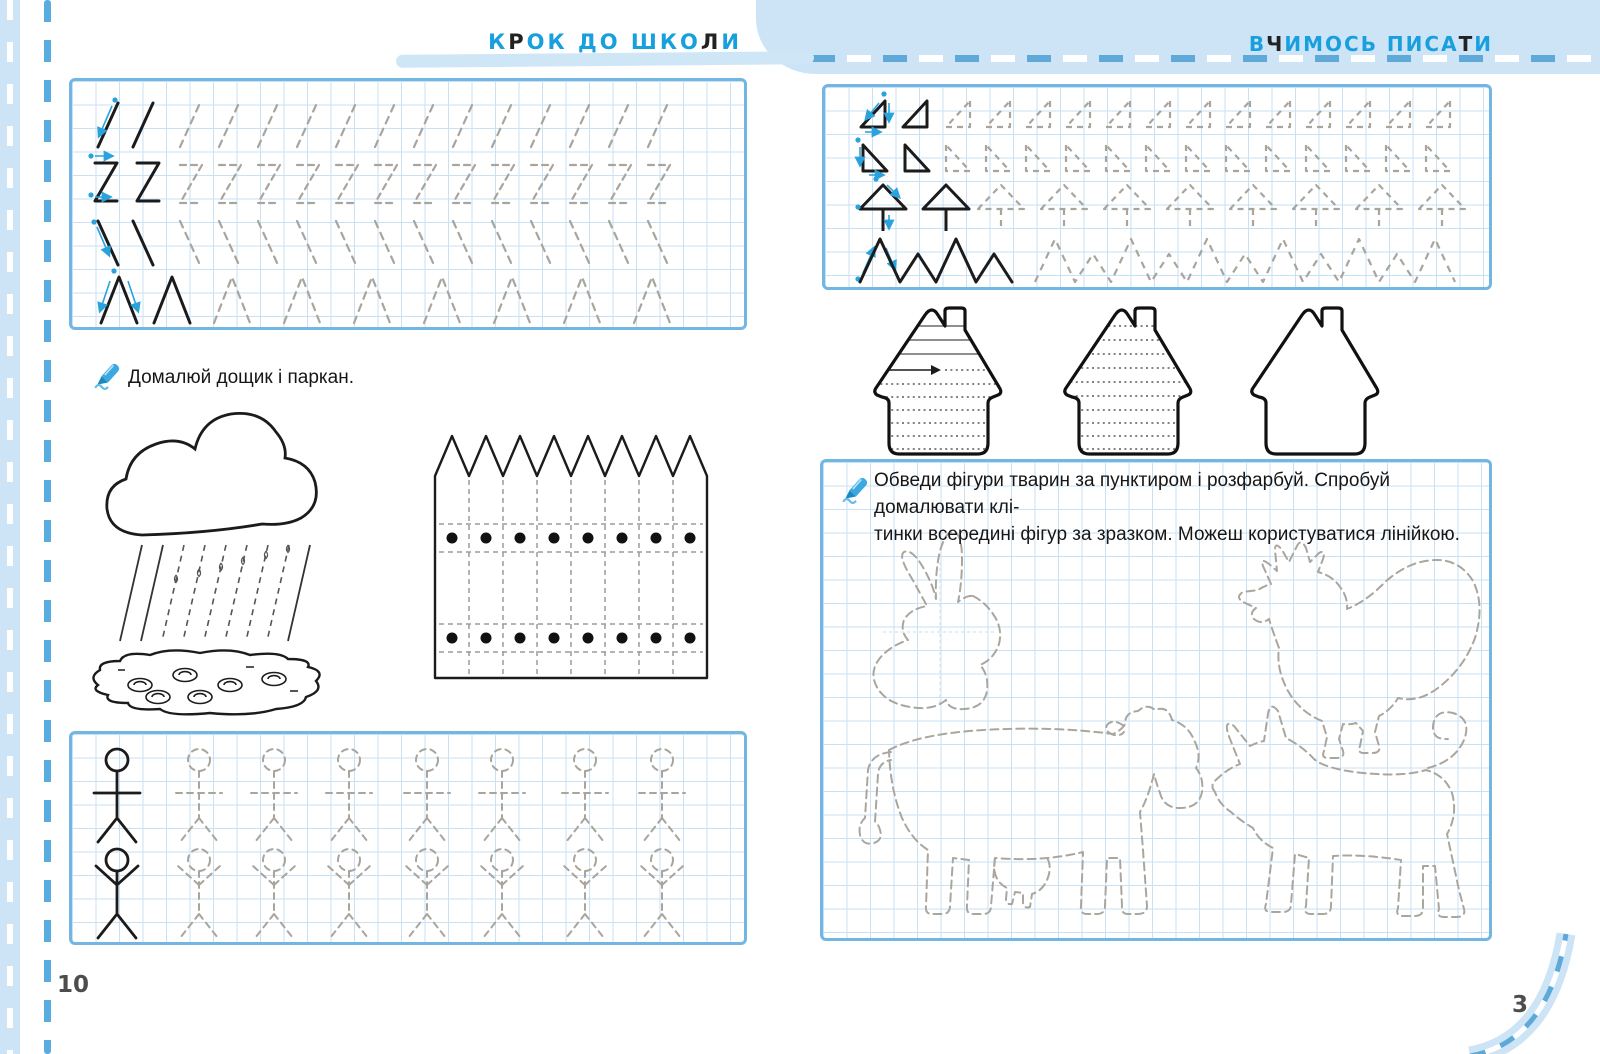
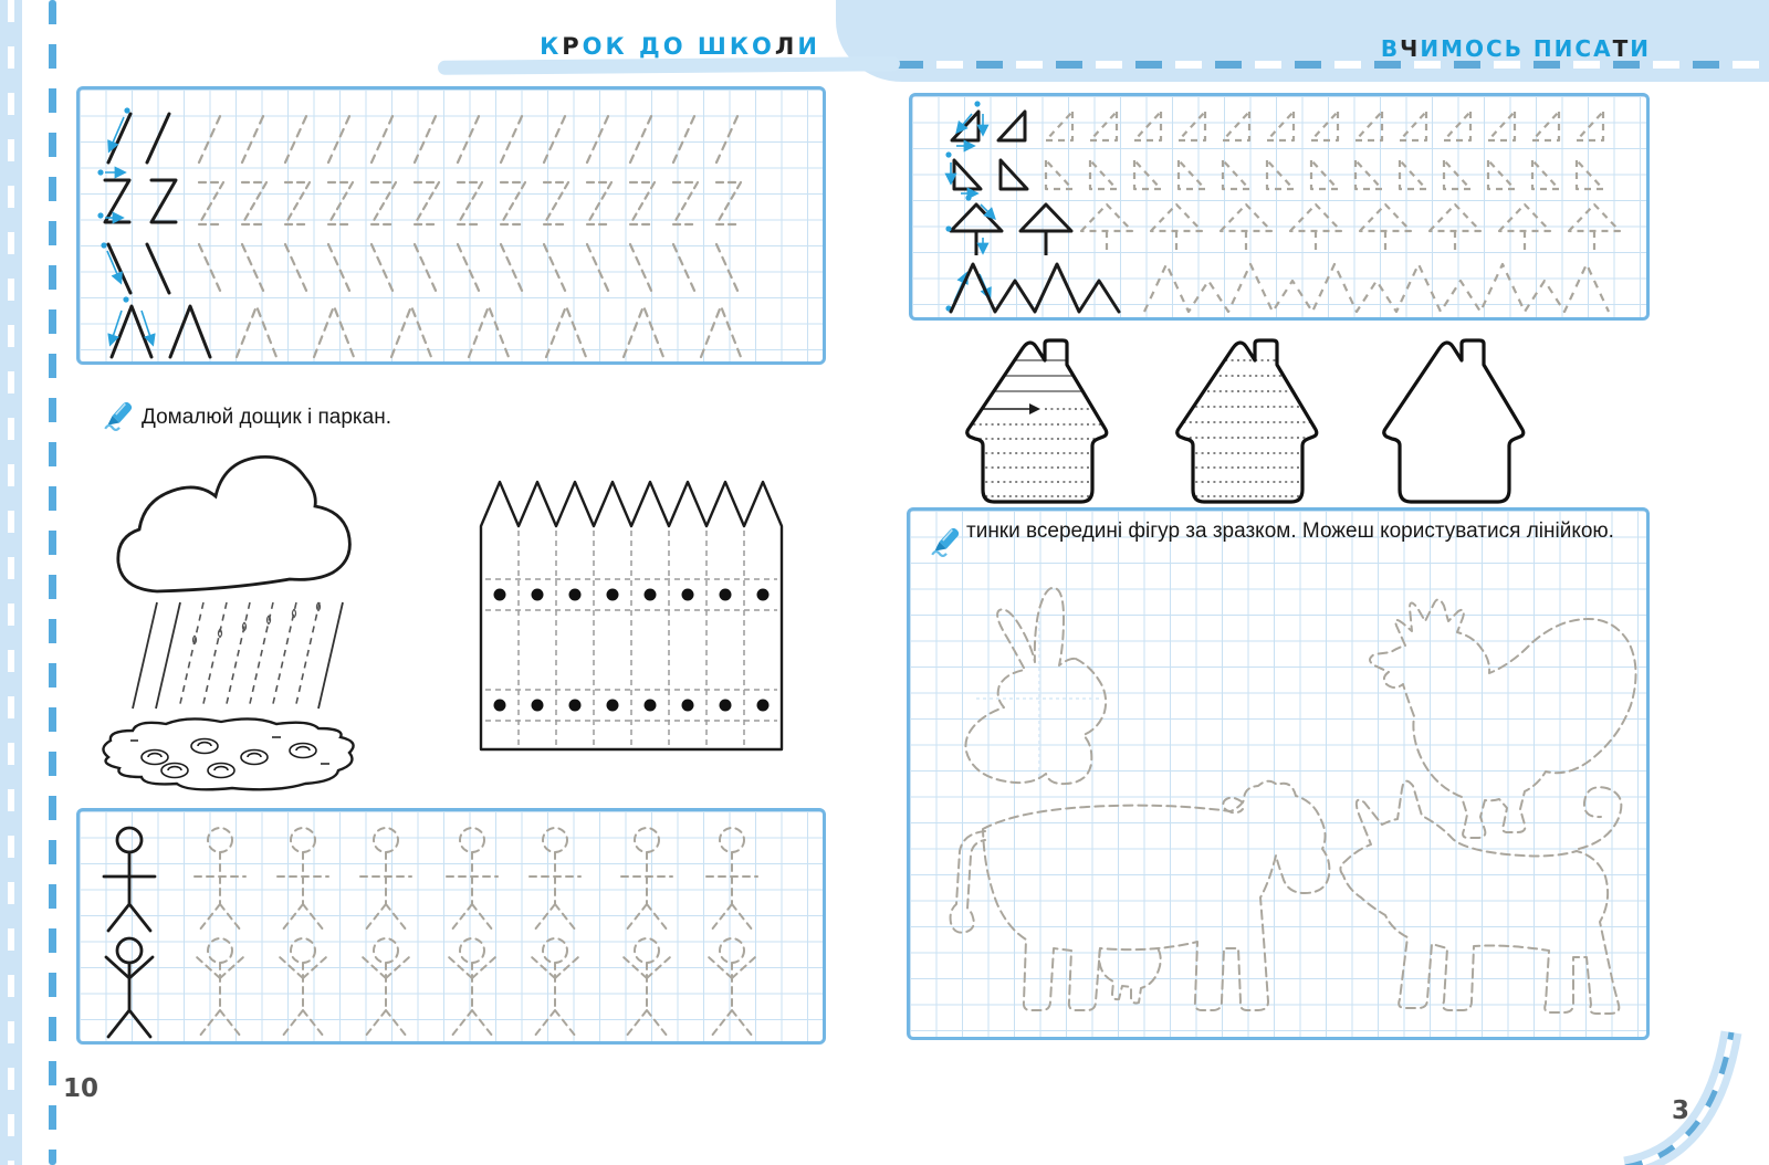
  КРОК ДО ШКОЛИ
  ВЧИМОСЬ ПИСАТИ
  Домалюй дощик і паркан.
  10
- Обведи фігури тварин за пунктиром і розфарбуй. Спробуй домалювати клі-
  тинки всередині фігур за зразком. Можеш користуватися лінійкою.
  3
